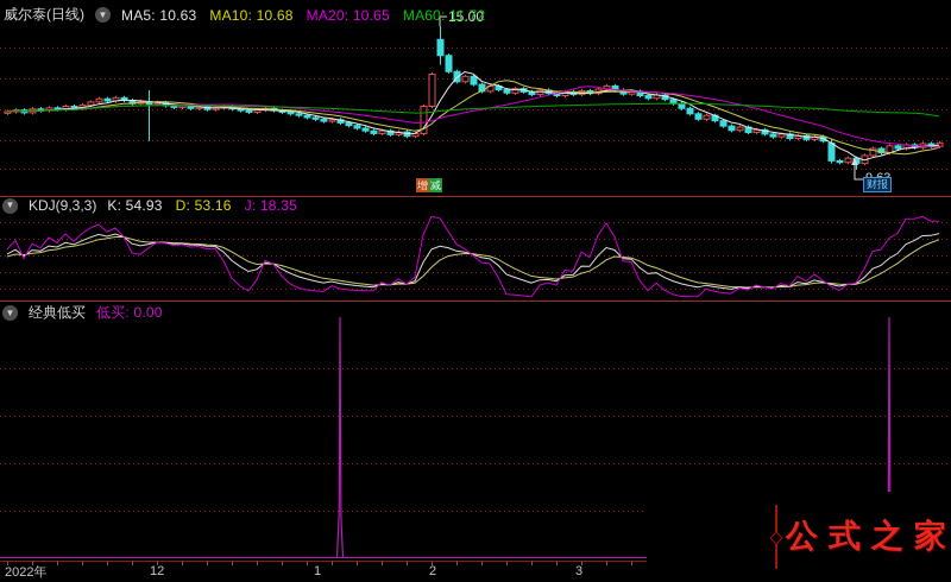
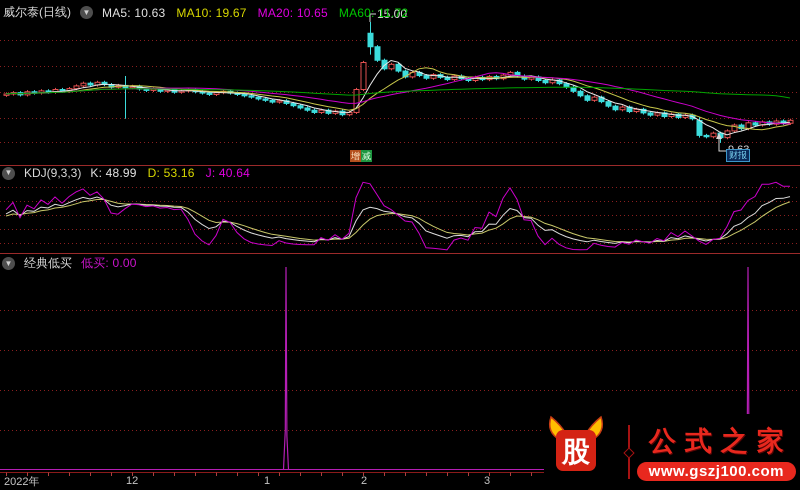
  威尔泰(日线)
  ▼
  MA5: 10.63
- MA10: 10.68
+ MA10: 19.67
  MA20: 10.65
  MA60: 11.72
  ▼
  KDJ(9,3,3)
- K: 54.93
+ K: 48.99
  D: 53.16
- J: 18.35
+ J: 40.64
  ▼
  经典低买
  低买: 0.00
  15.00
  增
  减
  财报
  2022年
  12
  1
  2
  3
+ 股
  公式之家
+ www.gszj100.com
